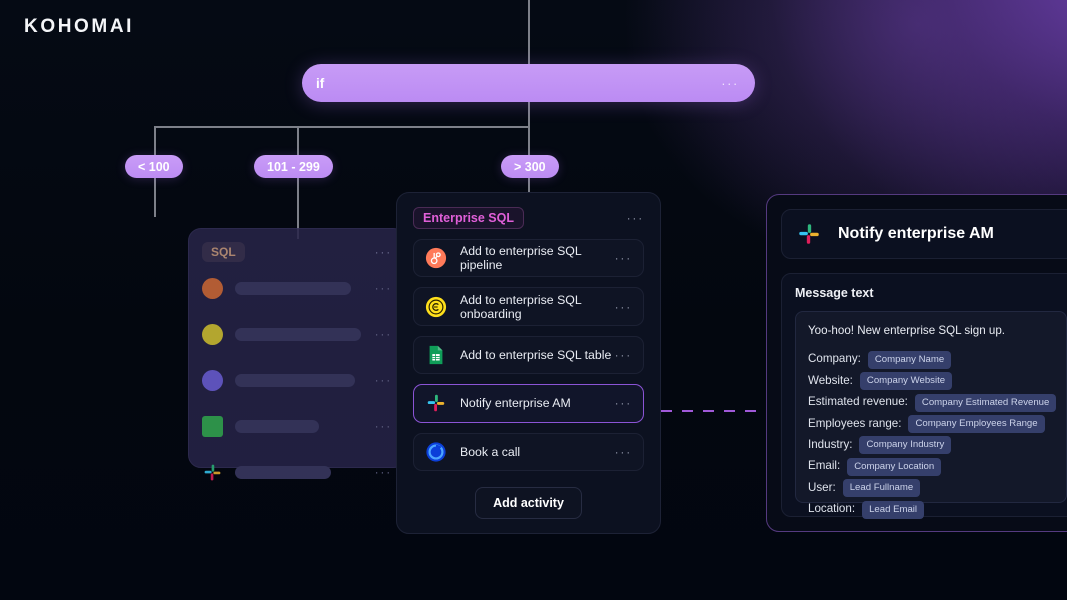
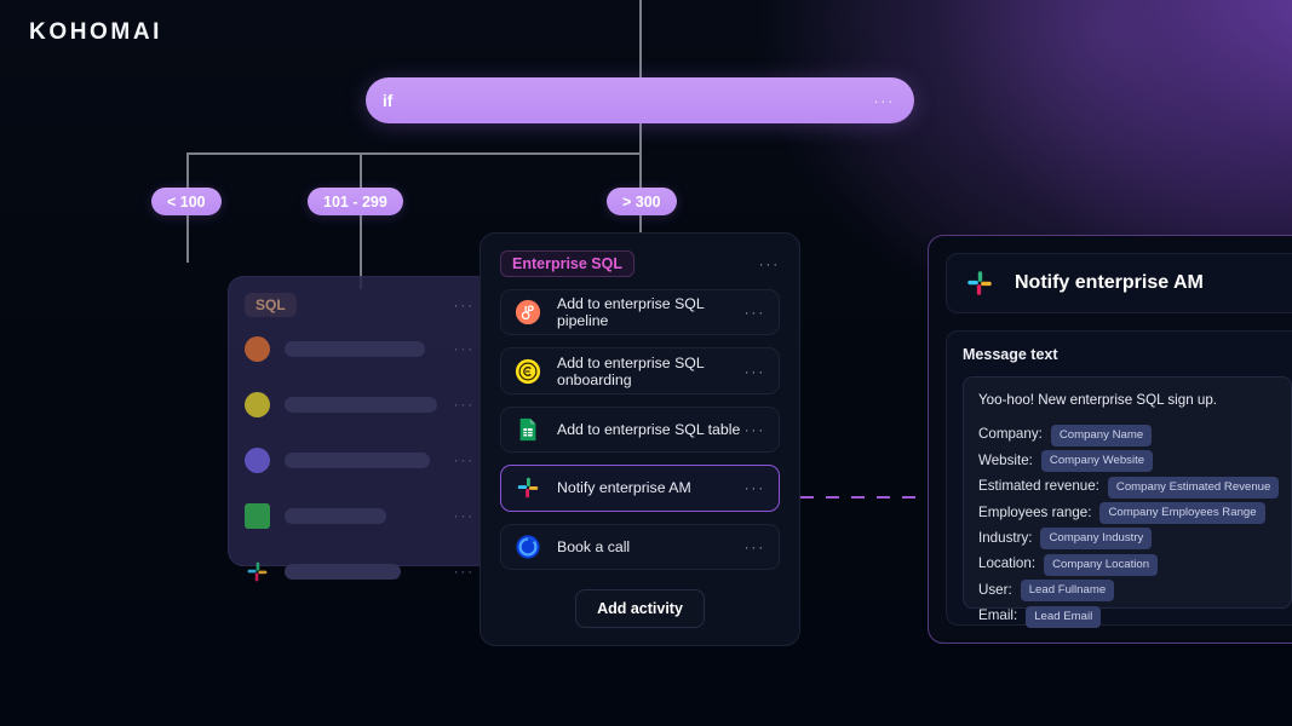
  KOHOMAI
  if
  ···
  < 100
  101 - 299
  > 300
  SQL
  ···
  ···
  ···
  ···
  ···
  ···
  Enterprise SQL
  ···
  Add to enterprise SQL pipeline
  ···
  Add to enterprise SQL onboarding
  ···
  Add to enterprise SQL table
  ···
  Notify enterprise AM
  ···
  Book a call
  ···
  Add activity
  Notify enterprise AM
  Message text
  Yoo-hoo! New enterprise SQL sign up.
  Company:
  Company Name
  Website:
  Company Website
  Estimated revenue:
  Company Estimated Revenue
  Employees range:
  Company Employees Range
  Industry:
  Company Industry
- Email:
+ Location:
  Company Location
  User:
  Lead Fullname
- Location:
+ Email:
  Lead Email
